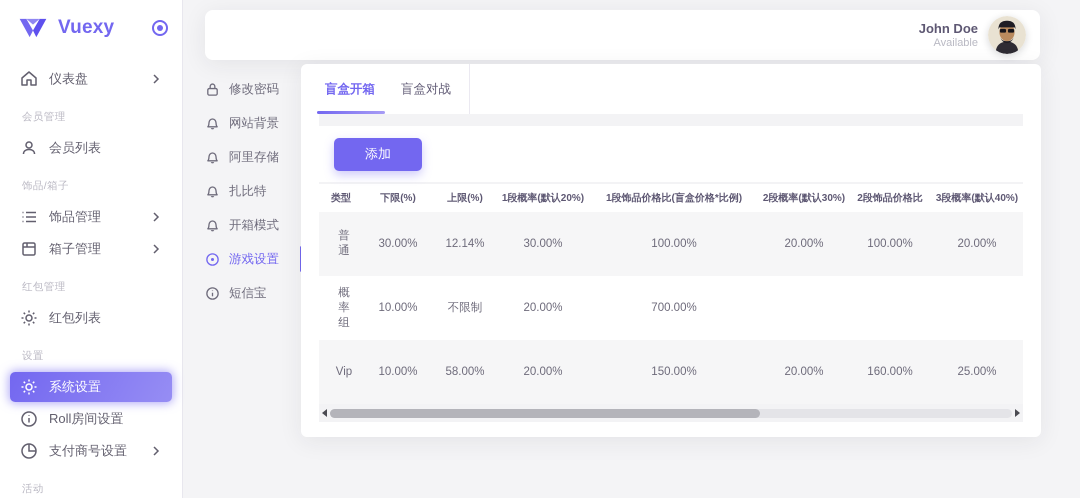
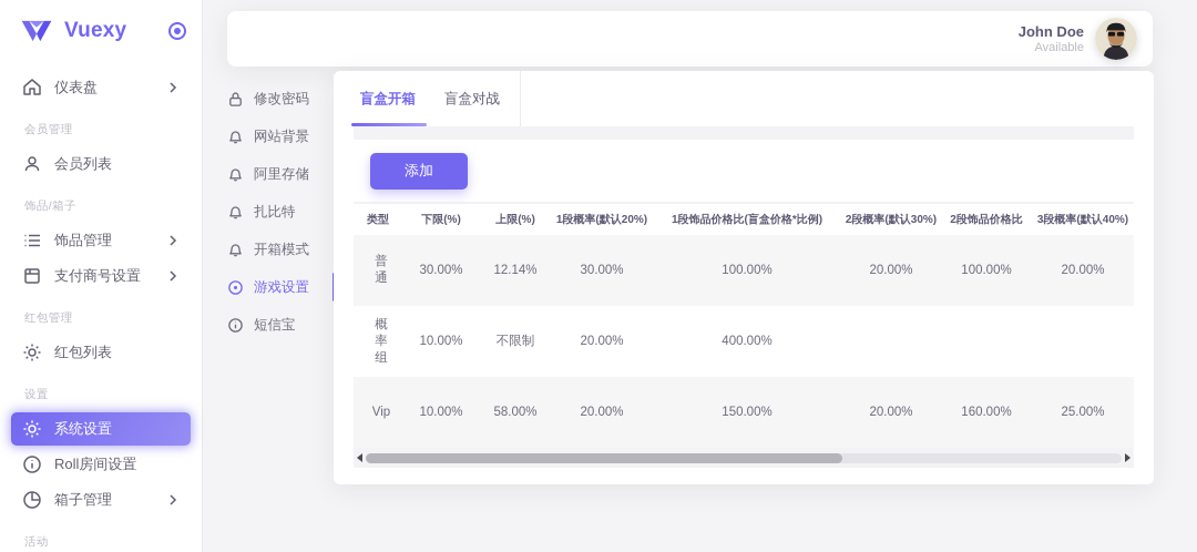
  Vuexy
  仪表盘
  会员管理
  会员列表
  饰品/箱子
  饰品管理
- 箱子管理
+ 支付商号设置
  红包管理
  红包列表
  设置
  系统设置
  Roll房间设置
- 支付商号设置
+ 箱子管理
  活动
  John Doe
  Available
  修改密码
  网站背景
  阿里存储
  扎比特
  开箱模式
  游戏设置
  短信宝
  盲盒开箱
  盲盒对战
  添加
  类型	下限(%)	上限(%)	1段概率(默认20%)	1段饰品价格比(盲盒价格*比例)	2段概率(默认30%)	2段饰品价格比	3段概率(默认40%)
  普通	30.00%	12.14%	30.00%	100.00%	20.00%	100.00%	20.00%
- 概率组	10.00%	不限制	20.00%	700.00%
+ 概率组	10.00%	不限制	20.00%	400.00%
  Vip	10.00%	58.00%	20.00%	150.00%	20.00%	160.00%	25.00%
